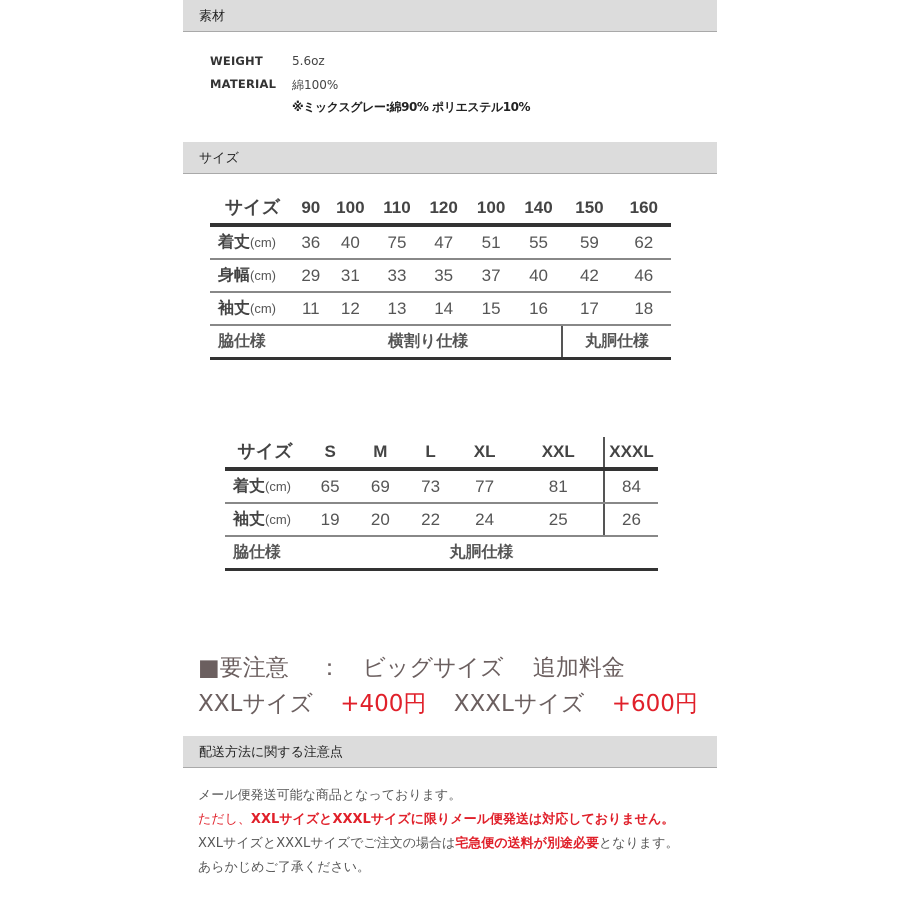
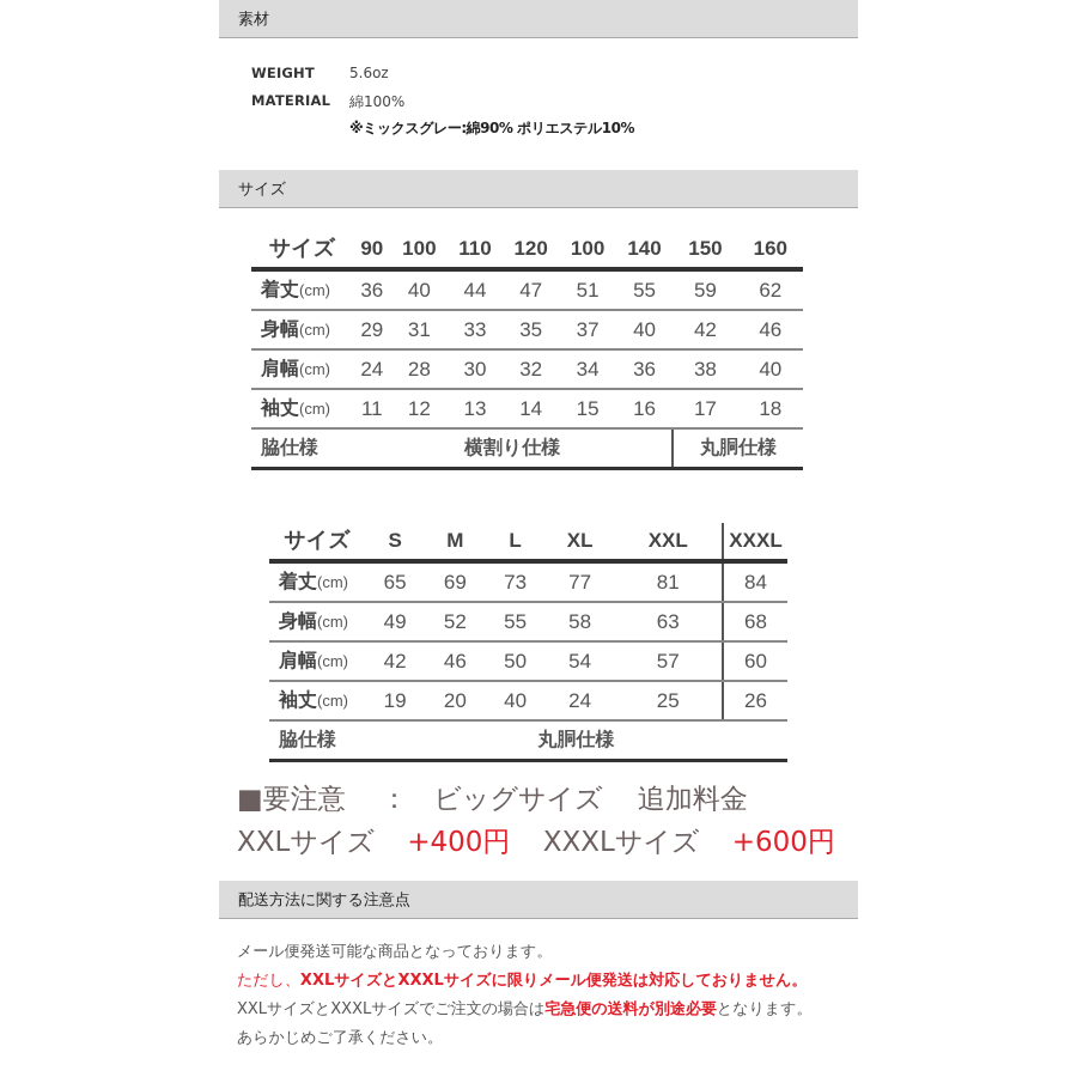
  素材
  WEIGHT
  5.6oz
  MATERIAL
  綿100%
  ※ミックスグレー:綿90% ポリエステル10%
  サイズ
  サイズ	90	100	110	120	100	140	150	160
- 着丈(cm)	36	40	75	47	51	55	59	62
+ 着丈(cm)	36	40	44	47	51	55	59	62
  身幅(cm)	29	31	33	35	37	40	42	46
+ 肩幅(cm)	24	28	30	32	34	36	38	40
  袖丈(cm)	11	12	13	14	15	16	17	18
  脇仕様	横割り仕様	丸胴仕様
  サイズ	S	M	L	XL	XXL	XXXL
  着丈(cm)	65	69	73	77	81	84
+ 身幅(cm)	49	52	55	58	63	68
+ 肩幅(cm)	42	46	50	54	57	60
- 袖丈(cm)	19	20	22	24	25	26
+ 袖丈(cm)	19	20	40	24	25	26
  脇仕様	丸胴仕様
  ■要注意 ： ビッグサイズ 追加料金
  XXLサイズ +400円 XXXLサイズ +600円
  配送方法に関する注意点
  メール便発送可能な商品となっております。
  ただし、XXLサイズとXXXLサイズに限りメール便発送は対応しておりません。
  XXLサイズとXXXLサイズでご注文の場合は宅急便の送料が別途必要となります。
  あらかじめご了承ください。
